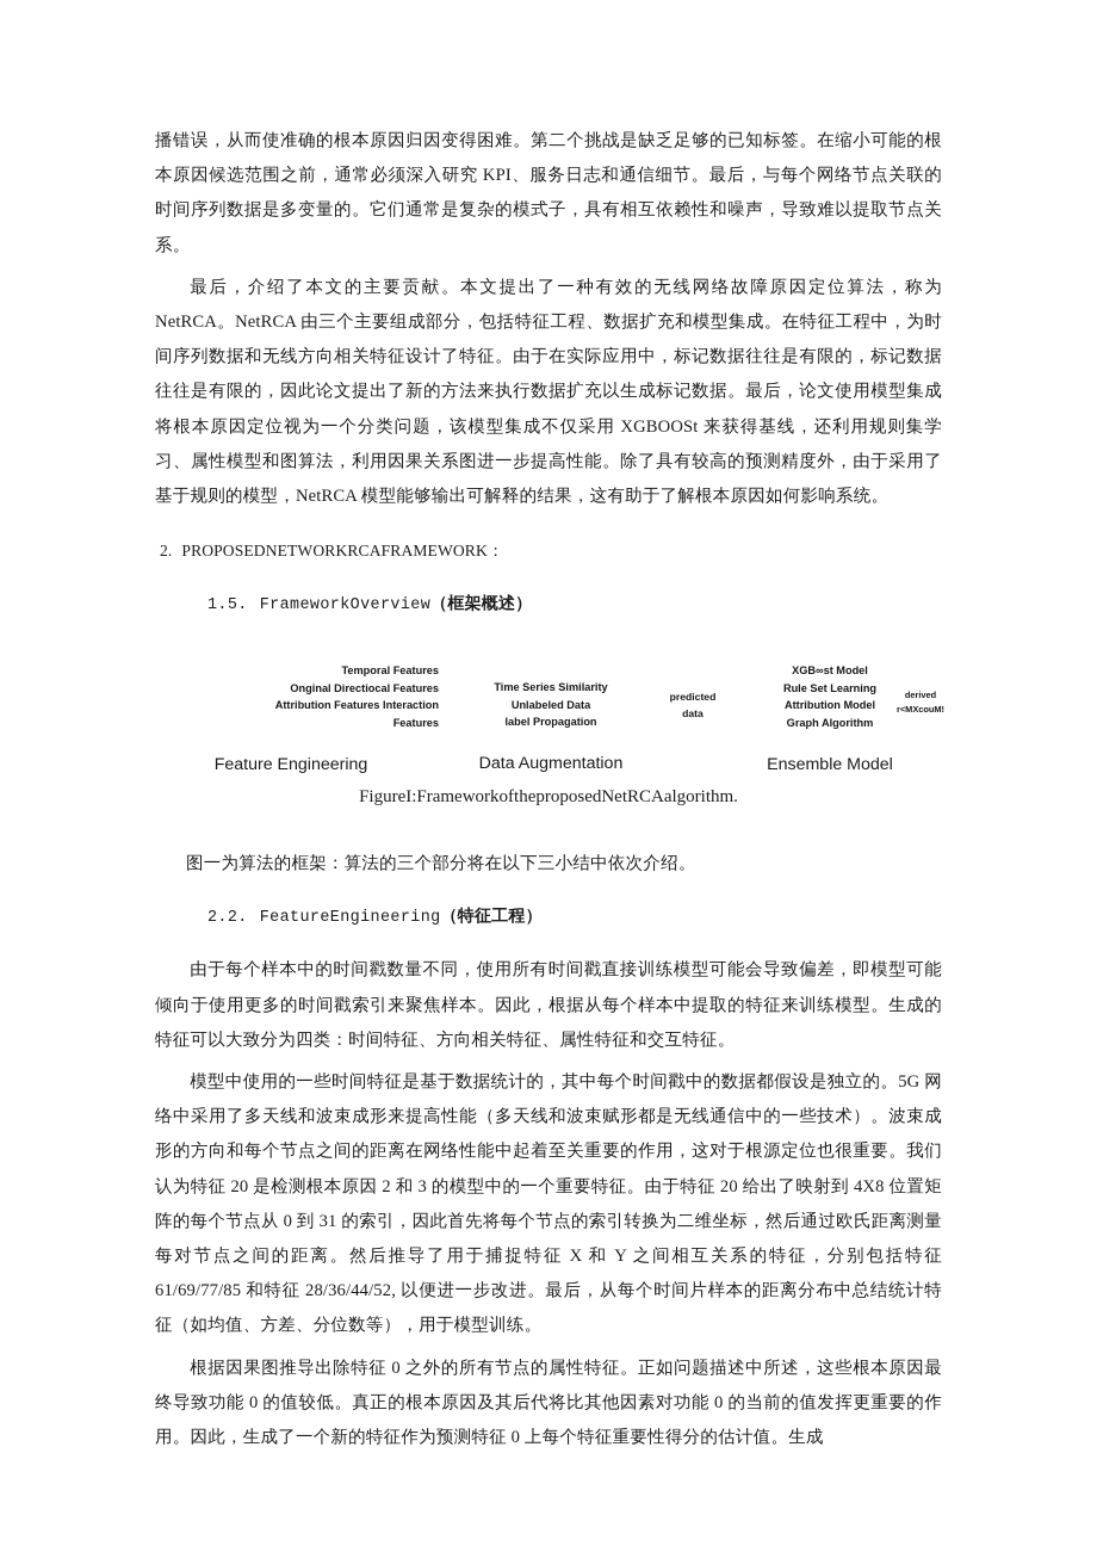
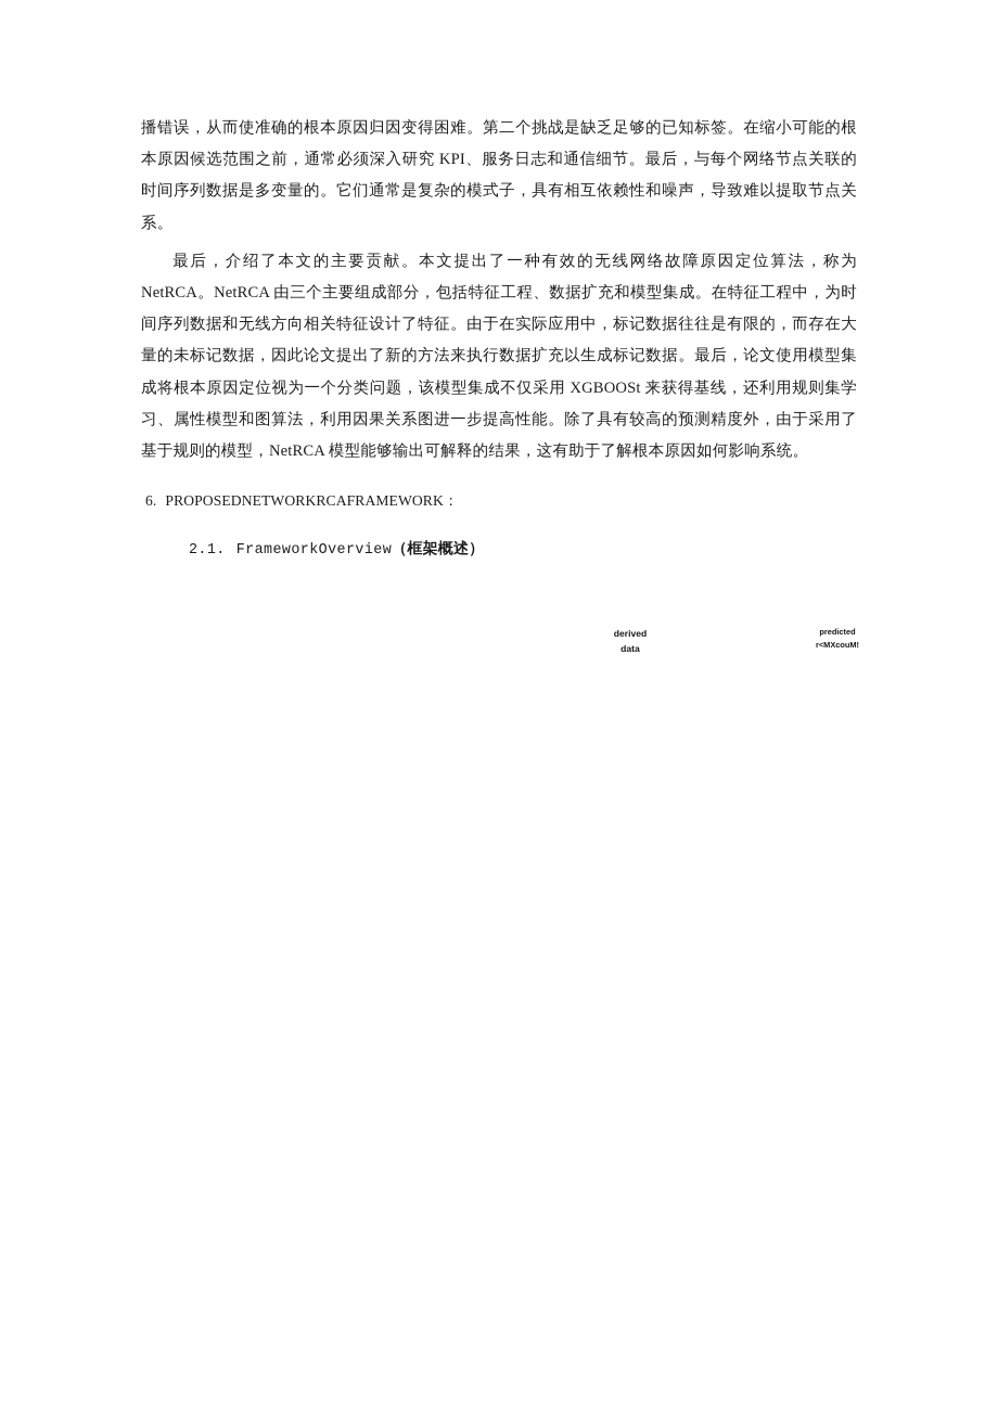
  播错误，从而使准确的根本原因归因变得困难。第二个挑战是缺乏足够的已知标签。在缩小可能的根本原因候选范围之前，通常必须深入研究 KPI、服务日志和通信细节。最后，与每个网络节点关联的时间序列数据是多变量的。它们通常是复杂的模式子，具有相互依赖性和噪声，导致难以提取节点关系。
- 最后，介绍了本文的主要贡献。本文提出了一种有效的无线网络故障原因定位算法，称为 NetRCA。NetRCA 由三个主要组成部分，包括特征工程、数据扩充和模型集成。在特征工程中，为时间序列数据和无线方向相关特征设计了特征。由于在实际应用中，标记数据往往是有限的，标记数据往往是有限的，因此论文提出了新的方法来执行数据扩充以生成标记数据。最后，论文使用模型集成将根本原因定位视为一个分类问题，该模型集成不仅采用 XGBOOSt 来获得基线，还利用规则集学习、属性模型和图算法，利用因果关系图进一步提高性能。除了具有较高的预测精度外，由于采用了基于规则的模型，NetRCA 模型能够输出可解释的结果，这有助于了解根本原因如何影响系统。
+ 最后，介绍了本文的主要贡献。本文提出了一种有效的无线网络故障原因定位算法，称为 NetRCA。NetRCA 由三个主要组成部分，包括特征工程、数据扩充和模型集成。在特征工程中，为时间序列数据和无线方向相关特征设计了特征。由于在实际应用中，标记数据往往是有限的，而存在大量的未标记数据，因此论文提出了新的方法来执行数据扩充以生成标记数据。最后，论文使用模型集成将根本原因定位视为一个分类问题，该模型集成不仅采用 XGBOOSt 来获得基线，还利用规则集学习、属性模型和图算法，利用因果关系图进一步提高性能。除了具有较高的预测精度外，由于采用了基于规则的模型，NetRCA 模型能够输出可解释的结果，这有助于了解根本原因如何影响系统。
- 2. PROPOSEDNETWORKRCAFRAMEWORK：
+ 6. PROPOSEDNETWORKRCAFRAMEWORK：
- 1.5. FrameworkOverview（框架概述）
+ 2.1. FrameworkOverview（框架概述）
- Temporal Features
- Onginal Directiocal Features
- Attribution Features Interaction
- Features
- Feature Engineering
- Time Series Similarity
- Unlabeled Data
- label Propagation
- Data Augmentation
- predicted
+ derived
  data
- XGB∞st Model
- Rule Set Learning
- Attribution Model
- Graph Algorithm
- Ensemble Model
- derived
+ predicted
  r<MXcouM!
- FigureI:FrameworkoftheproposedNetRCAalgorithm.
- 图一为算法的框架：算法的三个部分将在以下三小结中依次介绍。
- 2.2. FeatureEngineering（特征工程）
- 由于每个样本中的时间戳数量不同，使用所有时间戳直接训练模型可能会导致偏差，即模型可能倾向于使用更多的时间戳索引来聚焦样本。因此，根据从每个样本中提取的特征来训练模型。生成的特征可以大致分为四类：时间特征、方向相关特征、属性特征和交互特征。
- 模型中使用的一些时间特征是基于数据统计的，其中每个时间戳中的数据都假设是独立的。5G 网络中采用了多天线和波束成形来提高性能（多天线和波束赋形都是无线通信中的一些技术）。波束成形的方向和每个节点之间的距离在网络性能中起着至关重要的作用，这对于根源定位也很重要。我们认为特征 20 是检测根本原因 2 和 3 的模型中的一个重要特征。由于特征 20 给出了映射到 4X8 位置矩阵的每个节点从 0 到 31 的索引，因此首先将每个节点的索引转换为二维坐标，然后通过欧氏距离测量每对节点之间的距离。然后推导了用于捕捉特征 X 和 Y 之间相互关系的特征，分别包括特征 61/69/77/85 和特征 28/36/44/52, 以便进一步改进。最后，从每个时间片样本的距离分布中总结统计特征（如均值、方差、分位数等），用于模型训练。
- 根据因果图推导出除特征 0 之外的所有节点的属性特征。正如问题描述中所述，这些根本原因最终导致功能 0 的值较低。真正的根本原因及其后代将比其他因素对功能 0 的当前的值发挥更重要的作用。因此，生成了一个新的特征作为预测特征 0 上每个特征重要性得分的估计值。生成
